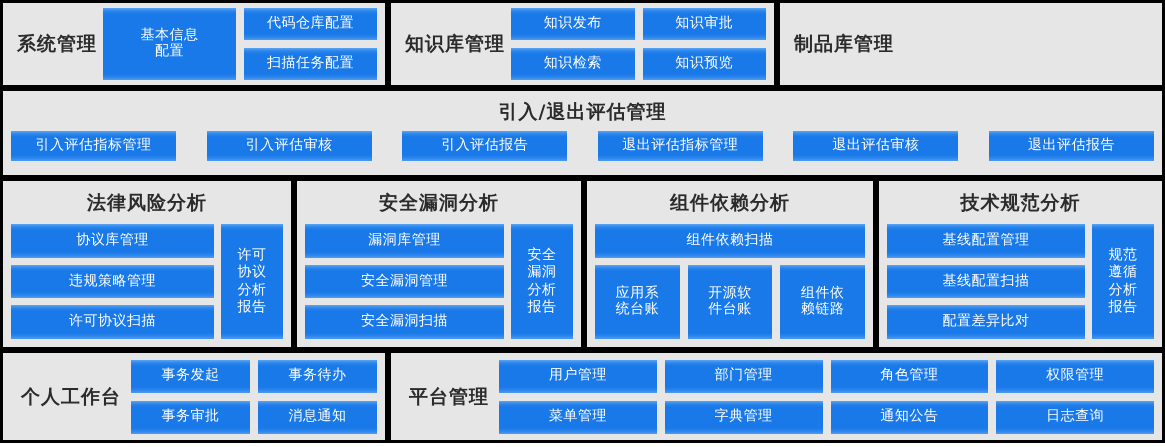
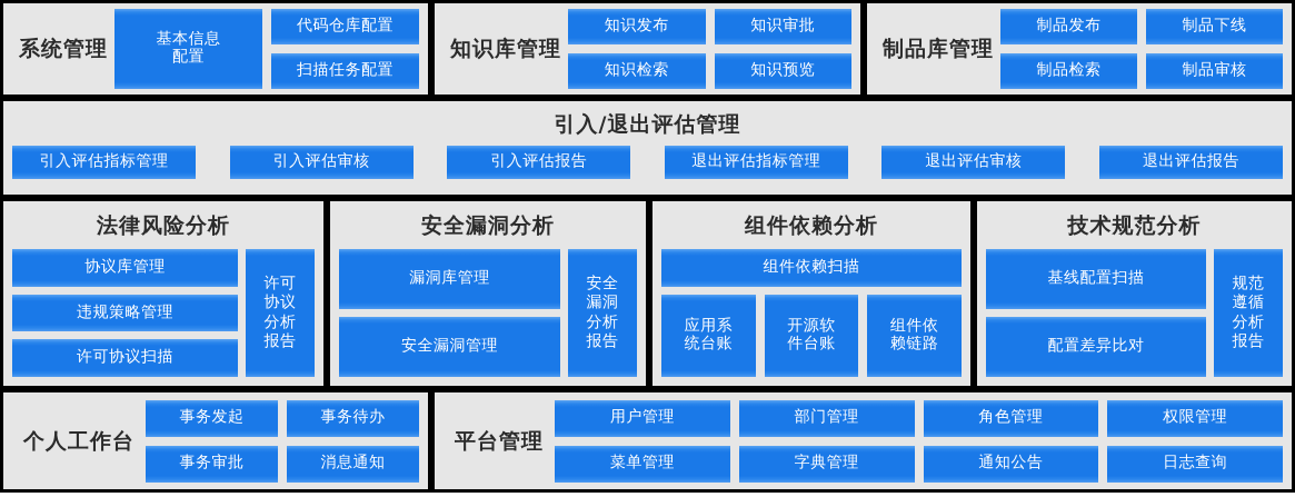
  系统管理
  基本信息
  配置
  代码仓库配置
  扫描任务配置
  知识库管理
  知识发布
  知识检索
  知识审批
  知识预览
  制品库管理
+ 制品发布
+ 制品检索
+ 制品下线
+ 制品审核
  引入/退出评估管理
  引入评估指标管理
  引入评估审核
  引入评估报告
  退出评估指标管理
  退出评估审核
  退出评估报告
  法律风险分析
  协议库管理
  违规策略管理
  许可协议扫描
  许可
  协议
  分析
  报告
  安全漏洞分析
  漏洞库管理
  安全漏洞管理
- 安全漏洞扫描
  安全
  漏洞
  分析
  报告
  组件依赖分析
  组件依赖扫描
  应用系
  统台账
  开源软
  件台账
  组件依
  赖链路
  技术规范分析
- 基线配置管理
  基线配置扫描
  配置差异比对
  规范
  遵循
  分析
  报告
  个人工作台
  事务发起
  事务审批
  事务待办
  消息通知
  平台管理
  用户管理
  菜单管理
  部门管理
  字典管理
  角色管理
  通知公告
  权限管理
  日志查询
